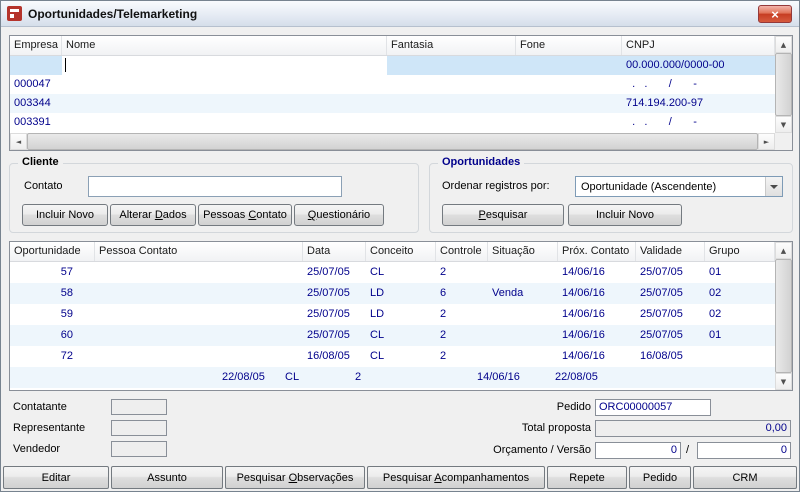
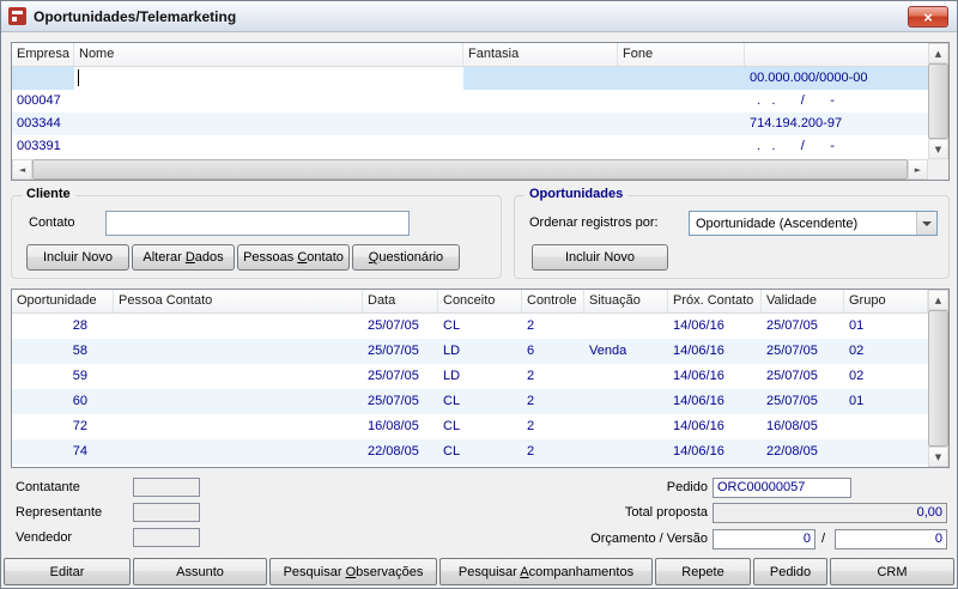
  Oportunidades/Telemarketing
  ×
  Empresa
  Nome
  Fantasia
  Fone
- CNPJ
  00.000.000/0000-00
  000047
  . . / -
  003344
  714.194.200-97
  003391
  . . / -
  ▲
  ▼
  ◄
  ►
  Cliente
  Contato
  Incluir Novo
  Alterar Dados
  Pessoas Contato
  Questionário
  Oportunidades
  Ordenar registros por:
  Oportunidade (Ascendente)
- Pesquisar
  Incluir Novo
  Oportunidade
  Pessoa Contato
  Data
  Conceito
  Controle
  Situação
  Próx. Contato
  Validade
  Grupo
- 57
+ 28
  25/07/05
  CL
  2
  14/06/16
  25/07/05
  01
  58
  25/07/05
  LD
  6
  Venda
  14/06/16
  25/07/05
  02
  59
  25/07/05
  LD
  2
  14/06/16
  25/07/05
  02
  60
  25/07/05
  CL
  2
  14/06/16
  25/07/05
  01
  72
  16/08/05
  CL
  2
  14/06/16
  16/08/05
+ 74
  22/08/05
  CL
  2
  14/06/16
  22/08/05
  ▲
  ▼
  Contatante
  Representante
  Vendedor
  Pedido
  ORC00000057
  Total proposta
  0,00
  Orçamento / Versão
  0
  /
  0
  Editar
  Assunto
  Pesquisar Observações
  Pesquisar Acompanhamentos
  Repete
  Pedido
  CRM
